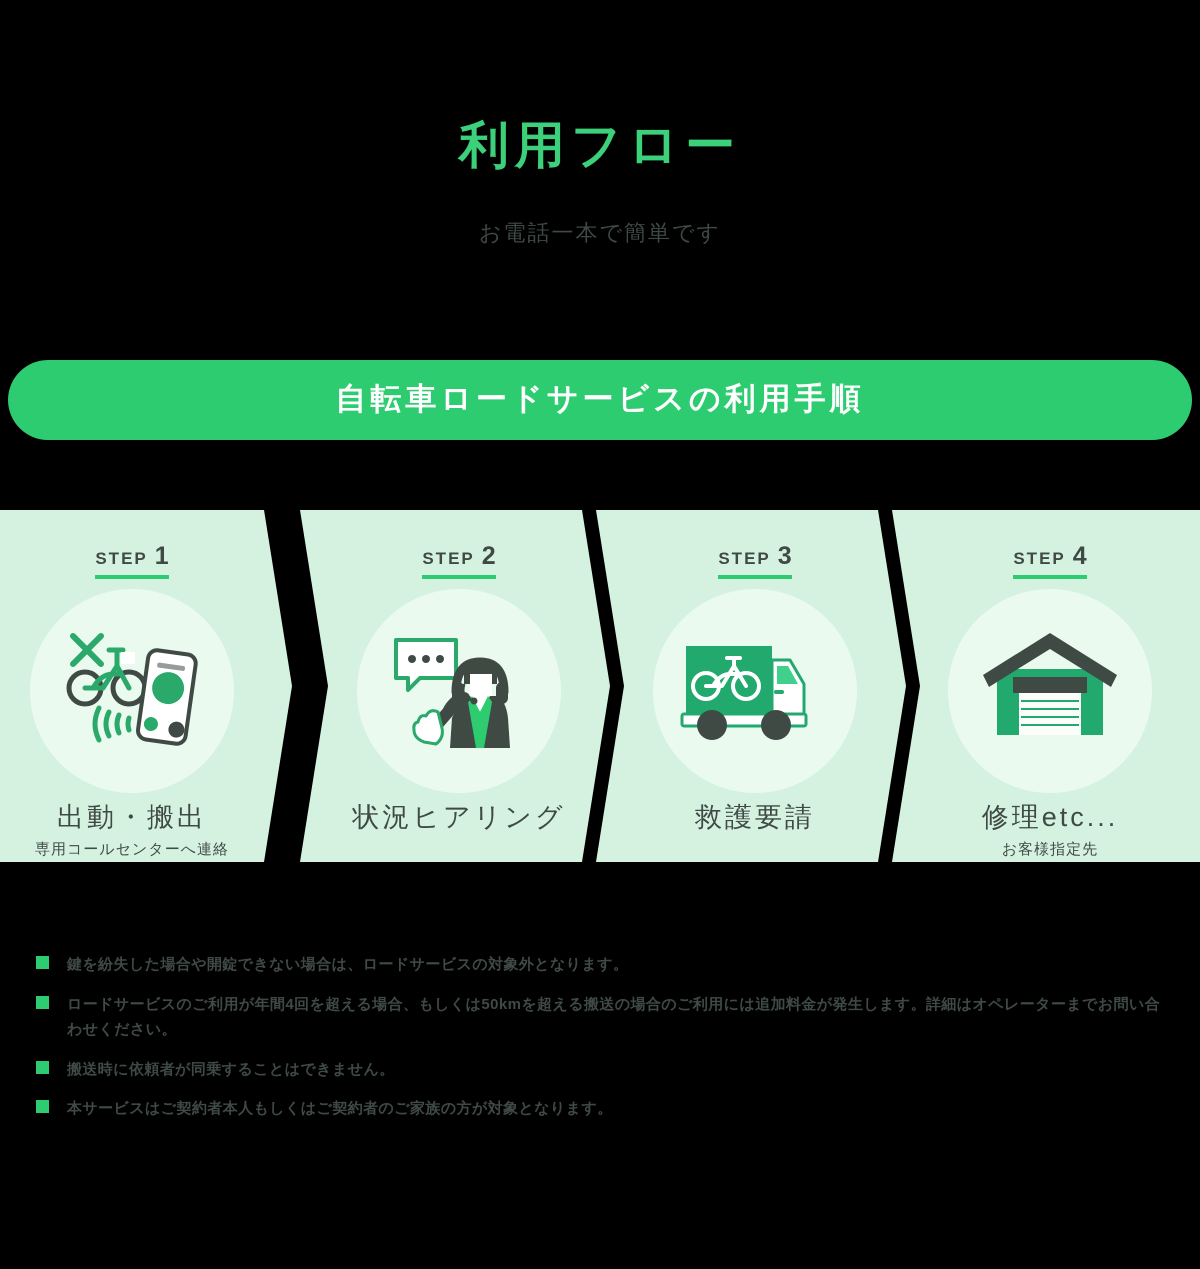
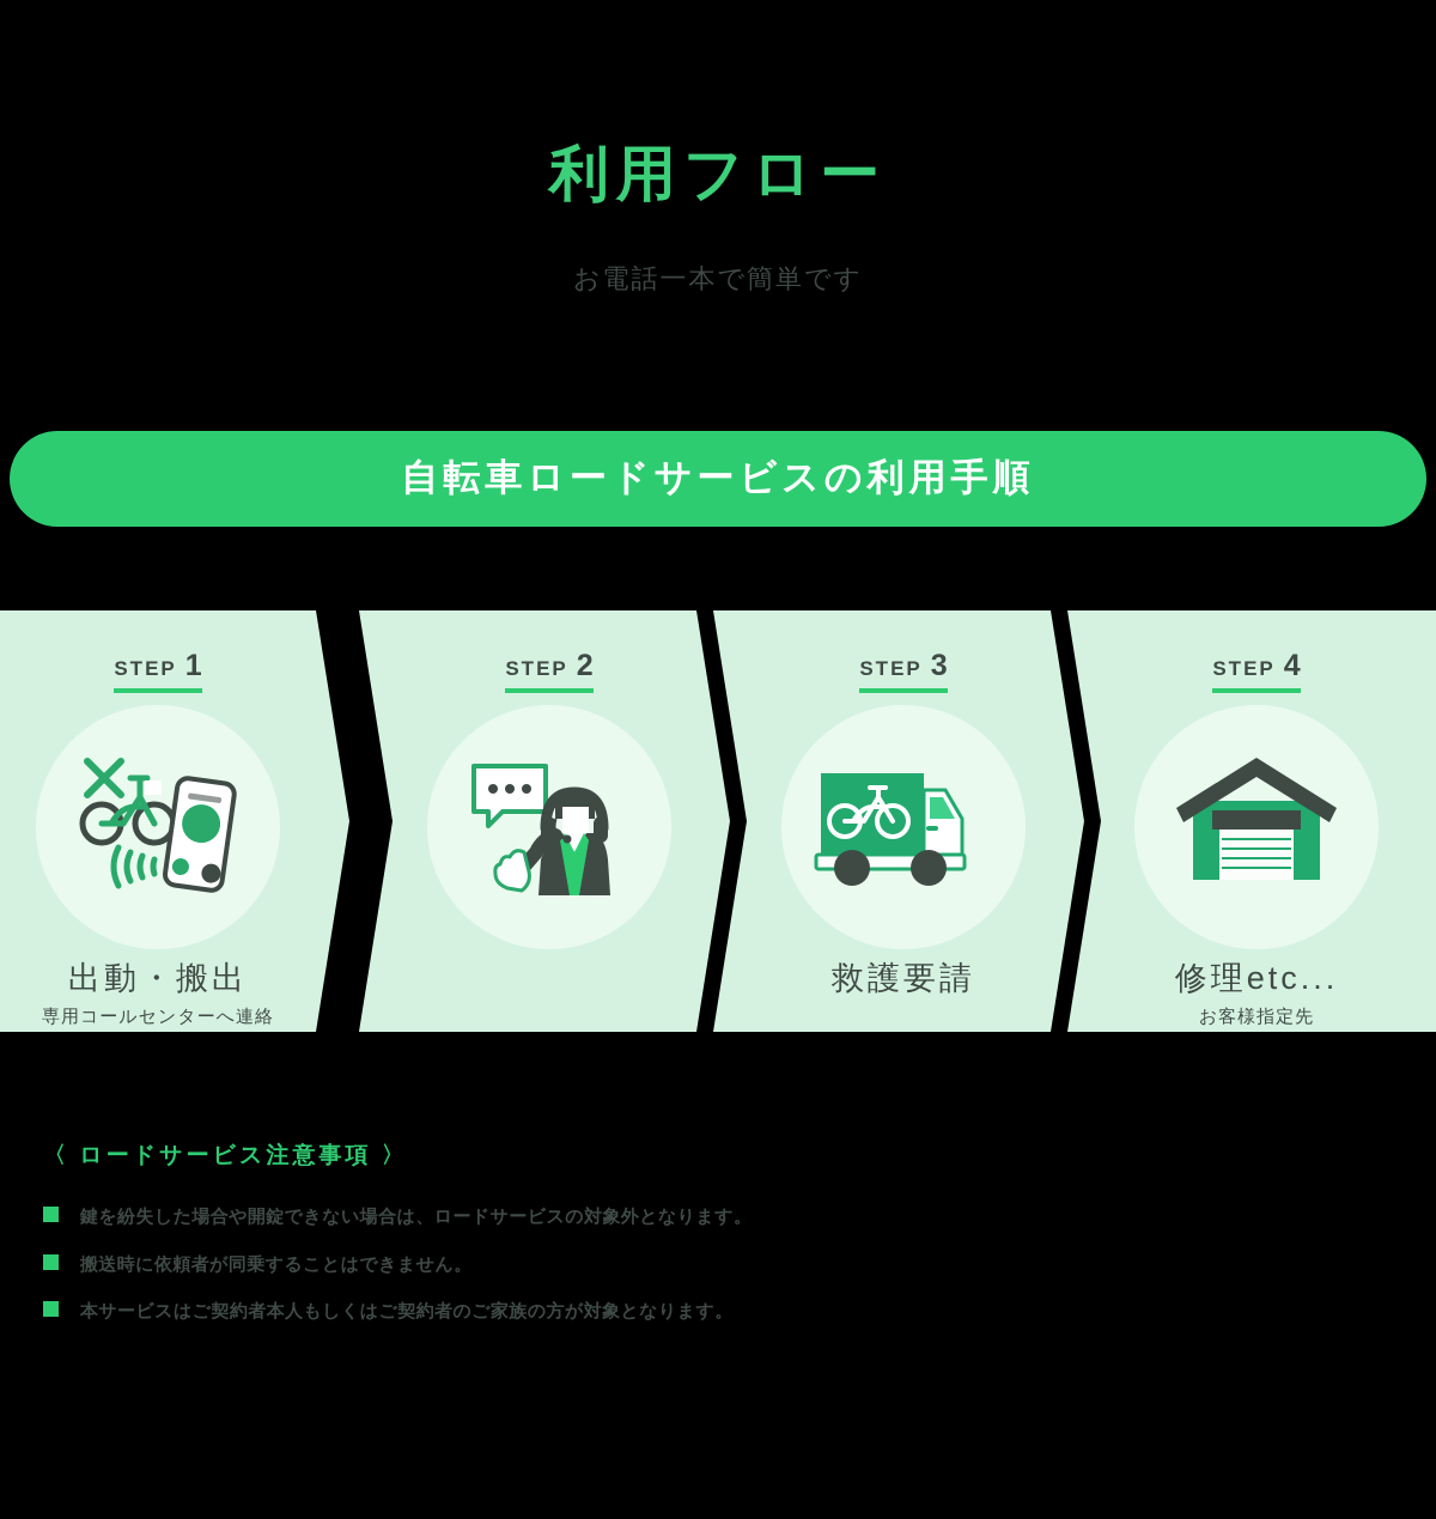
  利用フロー
  お電話一本で簡単です
  自転車ロードサービスの利用手順
  STEP
  1
  出動・搬出
  専用コールセンターへ連絡
  STEP
  2
- 状況ヒアリング
  STEP
  3
  救護要請
  STEP
  4
  修理etc...
  お客様指定先
+ 〈 ロードサービス注意事項 〉
  鍵を紛失した場合や開錠できない場合は、ロードサービスの対象外となります。
- ロードサービスのご利用が年間4回を超える場合、もしくは50kmを超える搬送の場合のご利用には追加料金が発生します。詳細はオペレーターまでお問い合わせください。
  搬送時に依頼者が同乗することはできません。
  本サービスはご契約者本人もしくはご契約者のご家族の方が対象となります。
